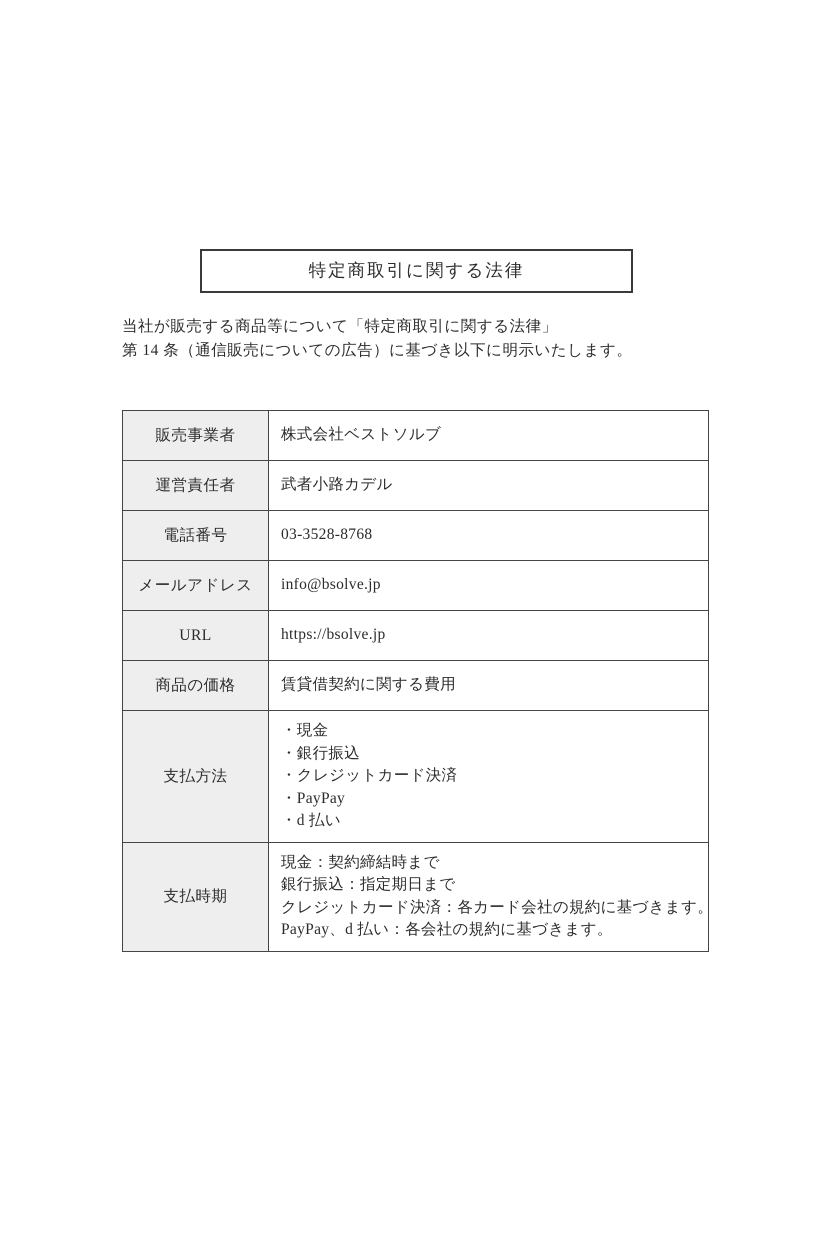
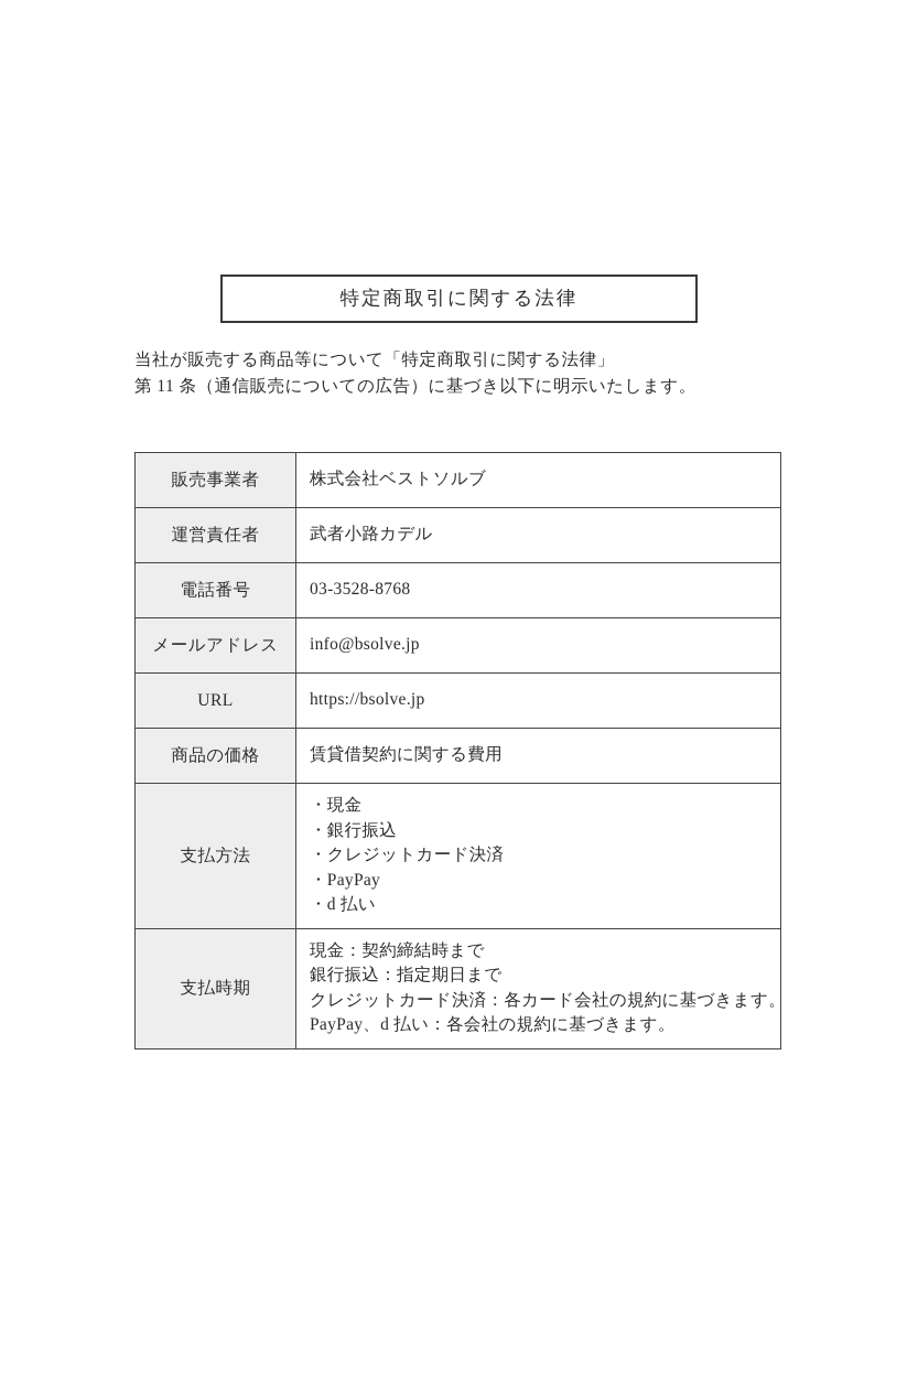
  特定商取引に関する法律
  当社が販売する商品等について「特定商取引に関する法律」
- 第 14 条（通信販売についての広告）に基づき以下に明示いたします。
+ 第 11 条（通信販売についての広告）に基づき以下に明示いたします。
  販売事業者	株式会社ベストソルブ
  運営責任者	武者小路カデル
  電話番号	03-3528-8768
  メールアドレス	info@bsolve.jp
  URL	https://bsolve.jp
  商品の価格	賃貸借契約に関する費用
  支払方法	・現金 ・銀行振込 ・クレジットカード決済 ・PayPay ・d 払い
  支払時期	現金：契約締結時まで 銀行振込：指定期日まで クレジットカード決済：各カード会社の規約に基づきます。 PayPay、d 払い：各会社の規約に基づきます。
